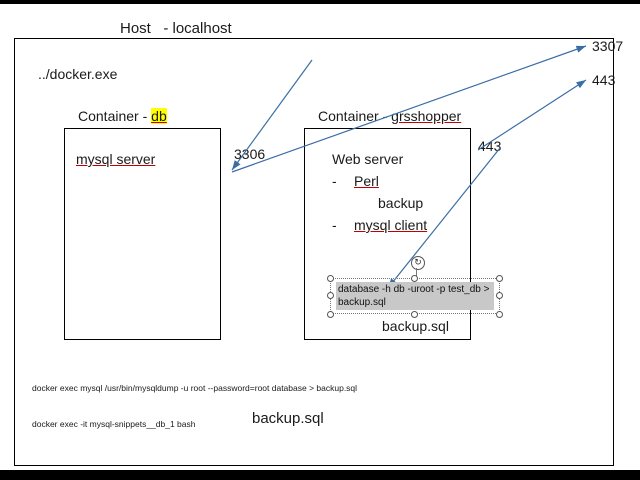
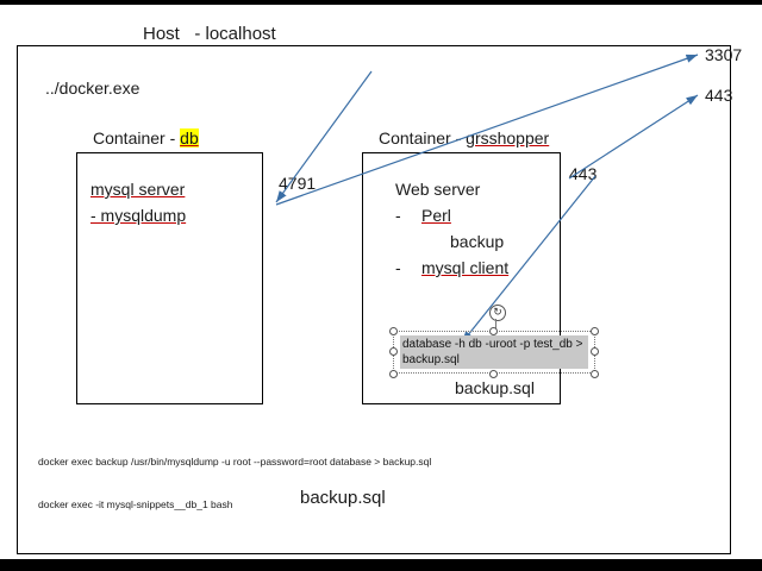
  Host - localhost
  ../docker.exe
  Container - db
  mysql server
+ - mysqldump
  Container - grsshopper
  Web server
  - Perl
  backup
  - mysql client
- 3306
+ 4791
  443
  3307
  443
  ↻
  database -h db -uroot -p test_db > backup.sql
  backup.sql
- docker exec mysql /usr/bin/mysqldump -u root --password=root database > backup.sql
+ docker exec backup /usr/bin/mysqldump -u root --password=root database > backup.sql
  docker exec -it mysql-snippets__db_1 bash
  backup.sql
